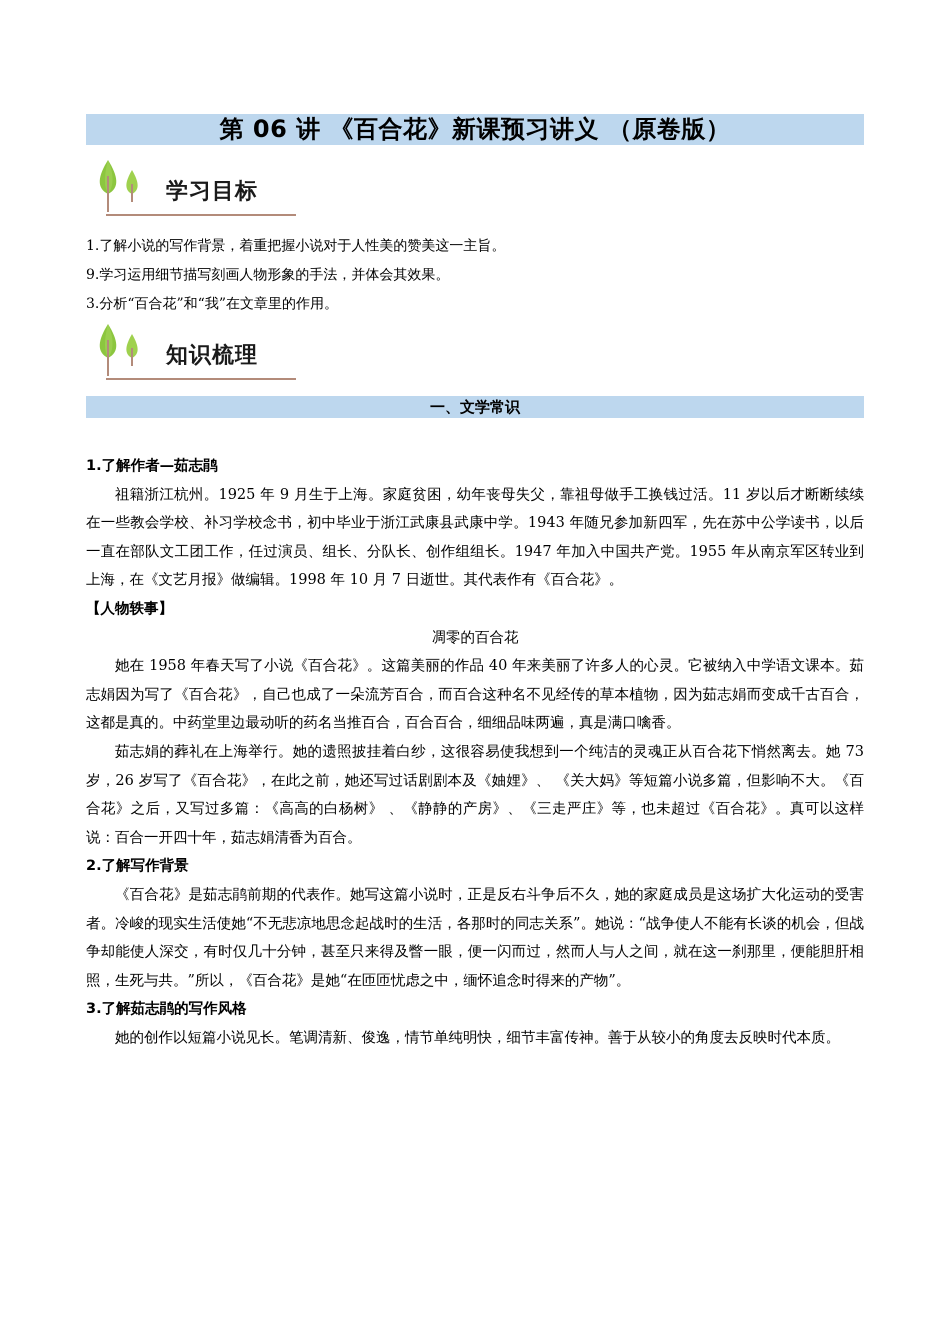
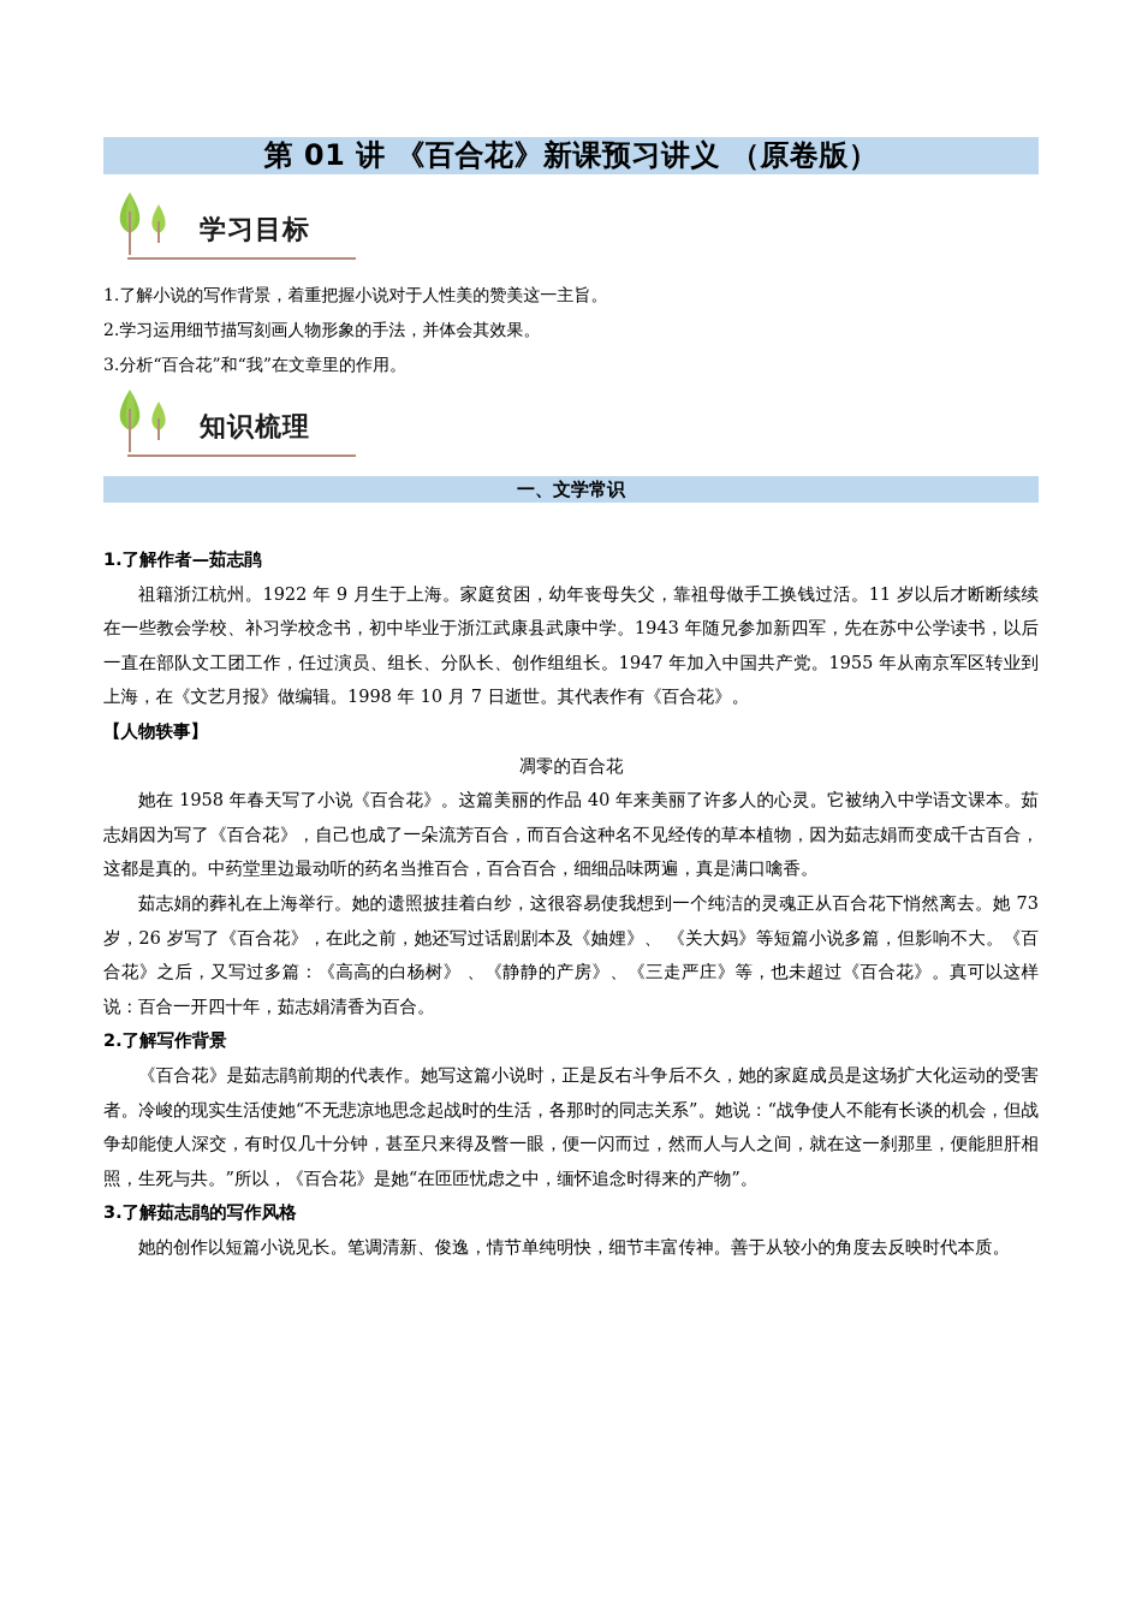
- 第 06 讲 《百合花》新课预习讲义 （原卷版）
+ 第 01 讲 《百合花》新课预习讲义 （原卷版）
  学习目标
  1.了解小说的写作背景，着重把握小说对于人性美的赞美这一主旨。
- 9.学习运用细节描写刻画人物形象的手法，并体会其效果。
+ 2.学习运用细节描写刻画人物形象的手法，并体会其效果。
  3.分析“百合花”和“我”在文章里的作用。
  知识梳理
  一、文学常识
  1.了解作者—茹志鹃
- 祖籍浙江杭州。1925 年 9 月生于上海。家庭贫困，幼年丧母失父，靠祖母做手工换钱过活。11 岁以后才断断续续在一些教会学校、补习学校念书，初中毕业于浙江武康县武康中学。1943 年随兄参加新四军，先在苏中公学读书，以后一直在部队文工团工作，任过演员、组长、分队长、创作组组长。1947 年加入中国共产党。1955 年从南京军区转业到上海，在《文艺月报》做编辑。1998 年 10 月 7 日逝世。其代表作有《百合花》。
+ 祖籍浙江杭州。1922 年 9 月生于上海。家庭贫困，幼年丧母失父，靠祖母做手工换钱过活。11 岁以后才断断续续在一些教会学校、补习学校念书，初中毕业于浙江武康县武康中学。1943 年随兄参加新四军，先在苏中公学读书，以后一直在部队文工团工作，任过演员、组长、分队长、创作组组长。1947 年加入中国共产党。1955 年从南京军区转业到上海，在《文艺月报》做编辑。1998 年 10 月 7 日逝世。其代表作有《百合花》。
  【人物轶事】
  凋零的百合花
  她在 1958 年春天写了小说《百合花》。这篇美丽的作品 40 年来美丽了许多人的心灵。它被纳入中学语文课本。茹志娟因为写了《百合花》，自己也成了一朵流芳百合，而百合这种名不见经传的草本植物，因为茹志娟而变成千古百合，这都是真的。中药堂里边最动听的药名当推百合，百合百合，细细品味两遍，真是满口噙香。
  茹志娟的葬礼在上海举行。她的遗照披挂着白纱，这很容易使我想到一个纯洁的灵魂正从百合花下悄然离去。她 73 岁，26 岁写了《百合花》，在此之前，她还写过话剧剧本及《妯娌》、 《关大妈》等短篇小说多篇，但影响不大。《百合花》之后，又写过多篇：《高高的白杨树》 、《静静的产房》、《三走严庄》等，也未超过《百合花》。真可以这样说：百合一开四十年，茹志娟清香为百合。
  2.了解写作背景
  《百合花》是茹志鹃前期的代表作。她写这篇小说时，正是反右斗争后不久，她的家庭成员是这场扩大化运动的受害者。冷峻的现实生活使她“不无悲凉地思念起战时的生活，各那时的同志关系”。她说：“战争使人不能有长谈的机会，但战争却能使人深交，有时仅几十分钟，甚至只来得及瞥一眼，便一闪而过，然而人与人之间，就在这一刹那里，便能胆肝相照，生死与共。”所以，《百合花》是她“在匝匝忧虑之中，缅怀追念时得来的产物”。
  3.了解茹志鹃的写作风格
  她的创作以短篇小说见长。笔调清新、俊逸，情节单纯明快，细节丰富传神。善于从较小的角度去反映时代本质。
